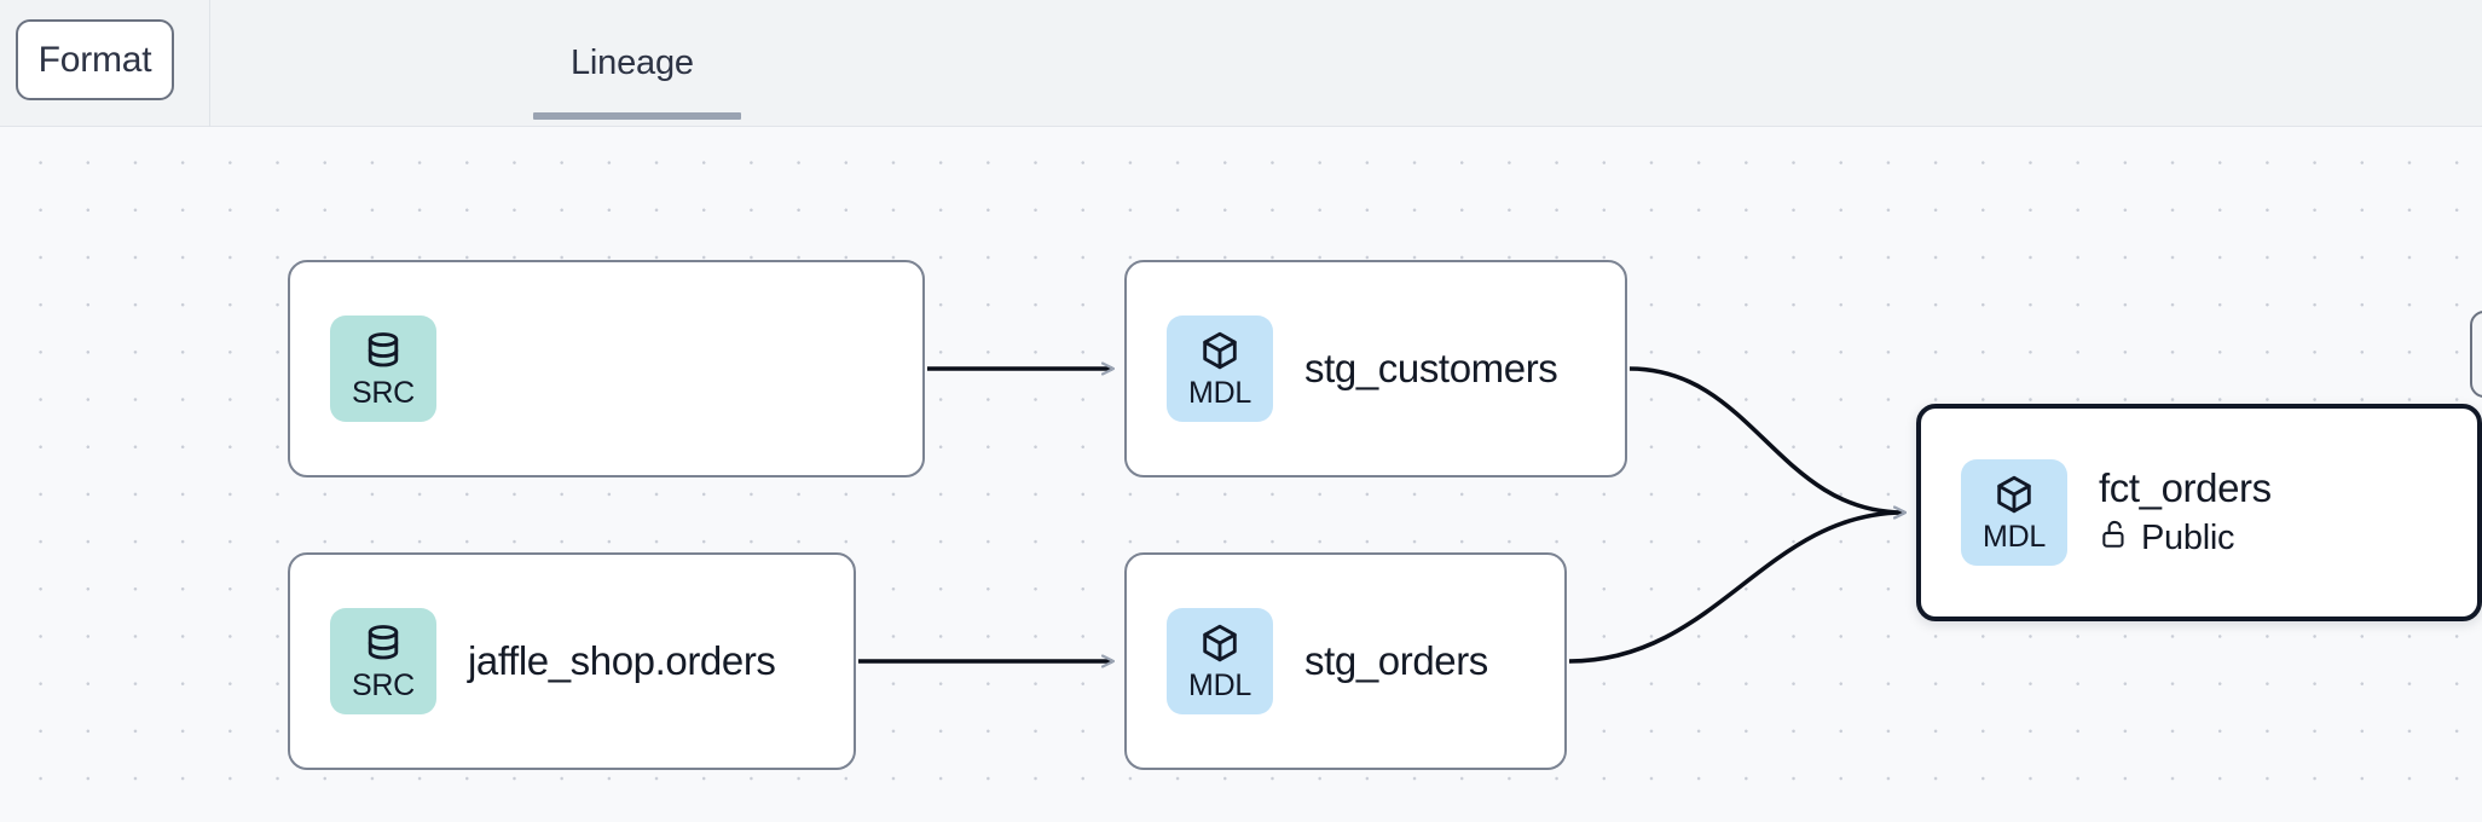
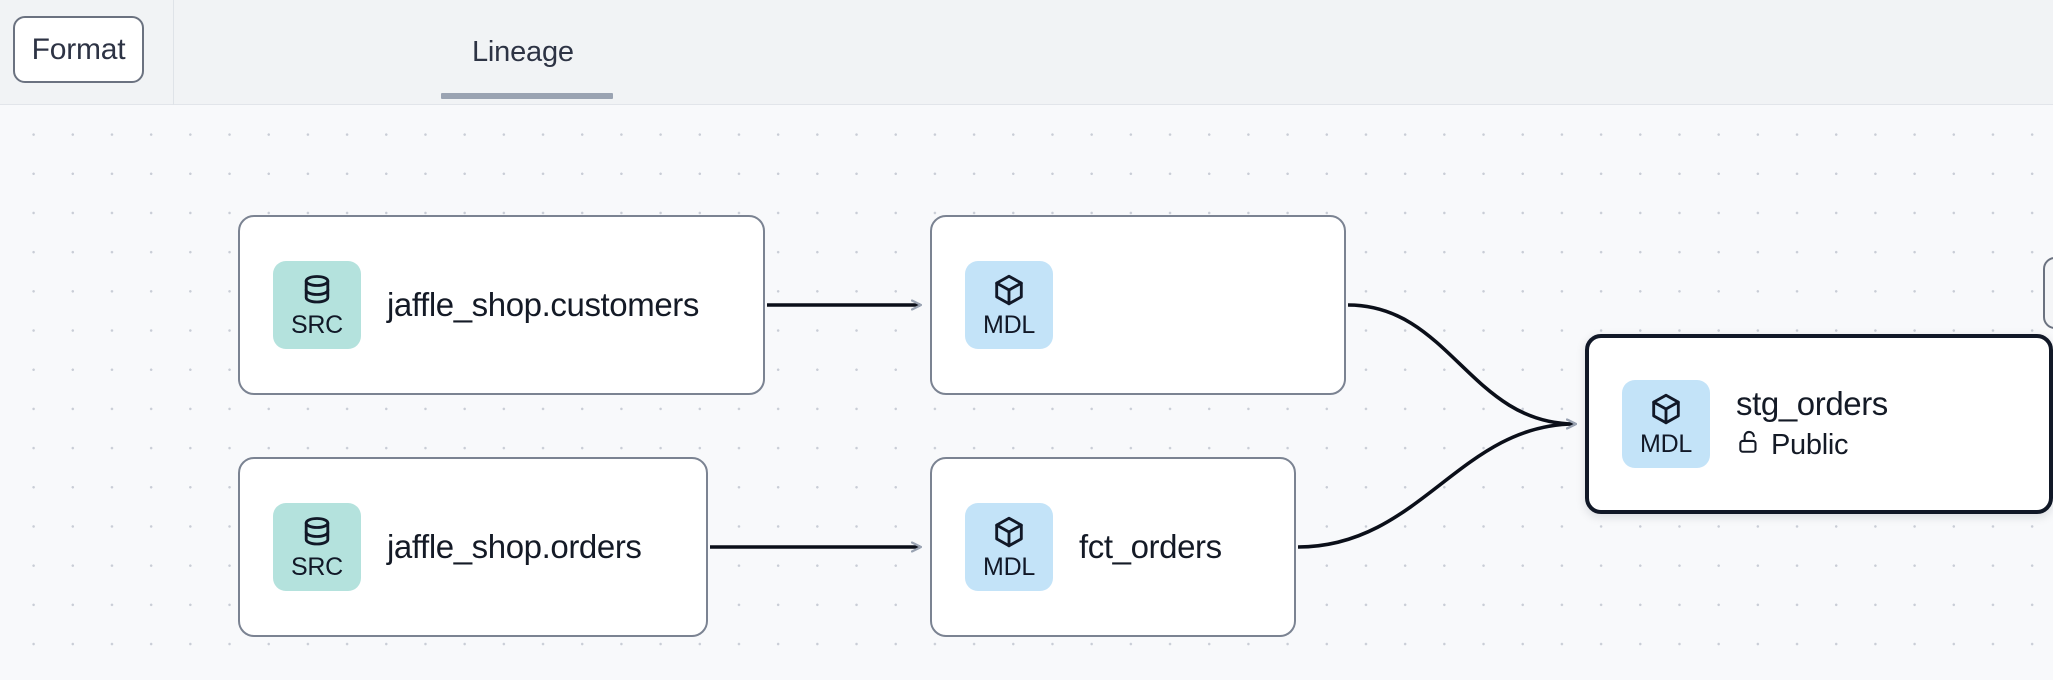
  Format
  Lineage
  SRC
+ jaffle_shop.customers
  MDL
- stg_customers
  SRC
  jaffle_shop.orders
  MDL
- stg_orders
+ fct_orders
  MDL
- fct_orders
+ stg_orders
  Public
